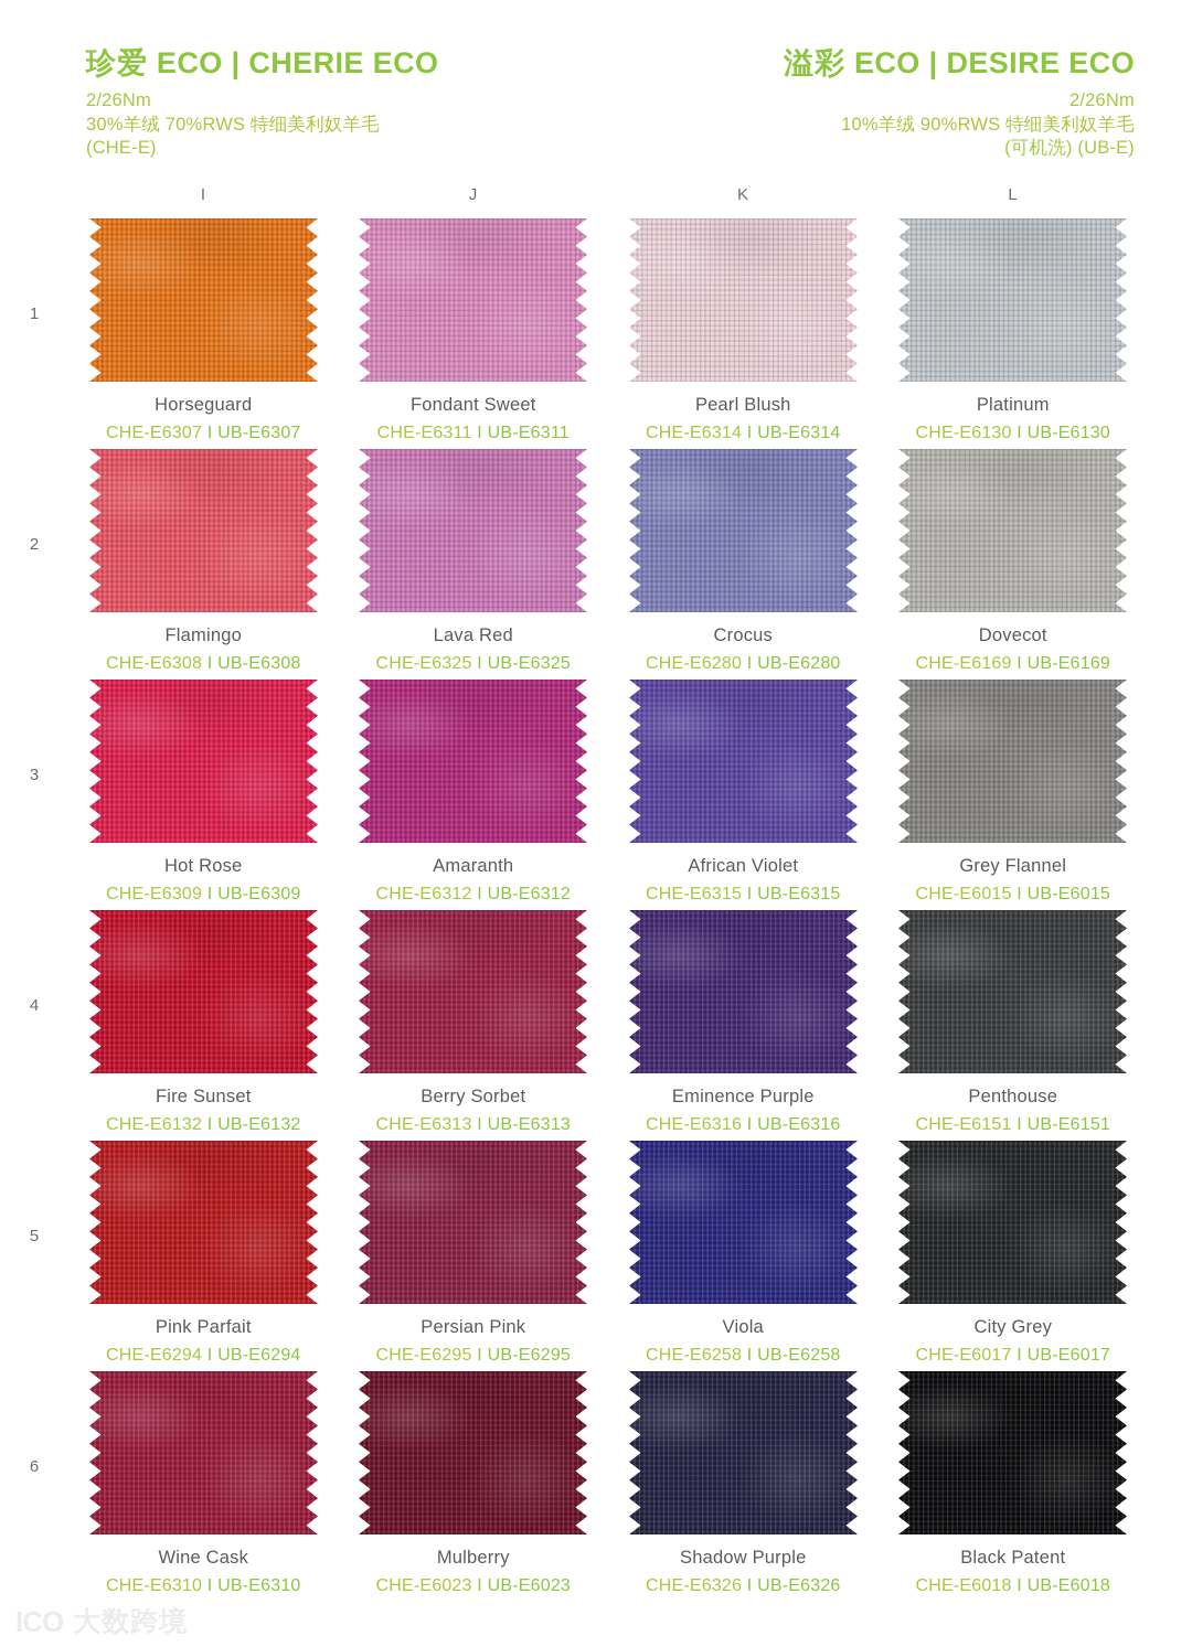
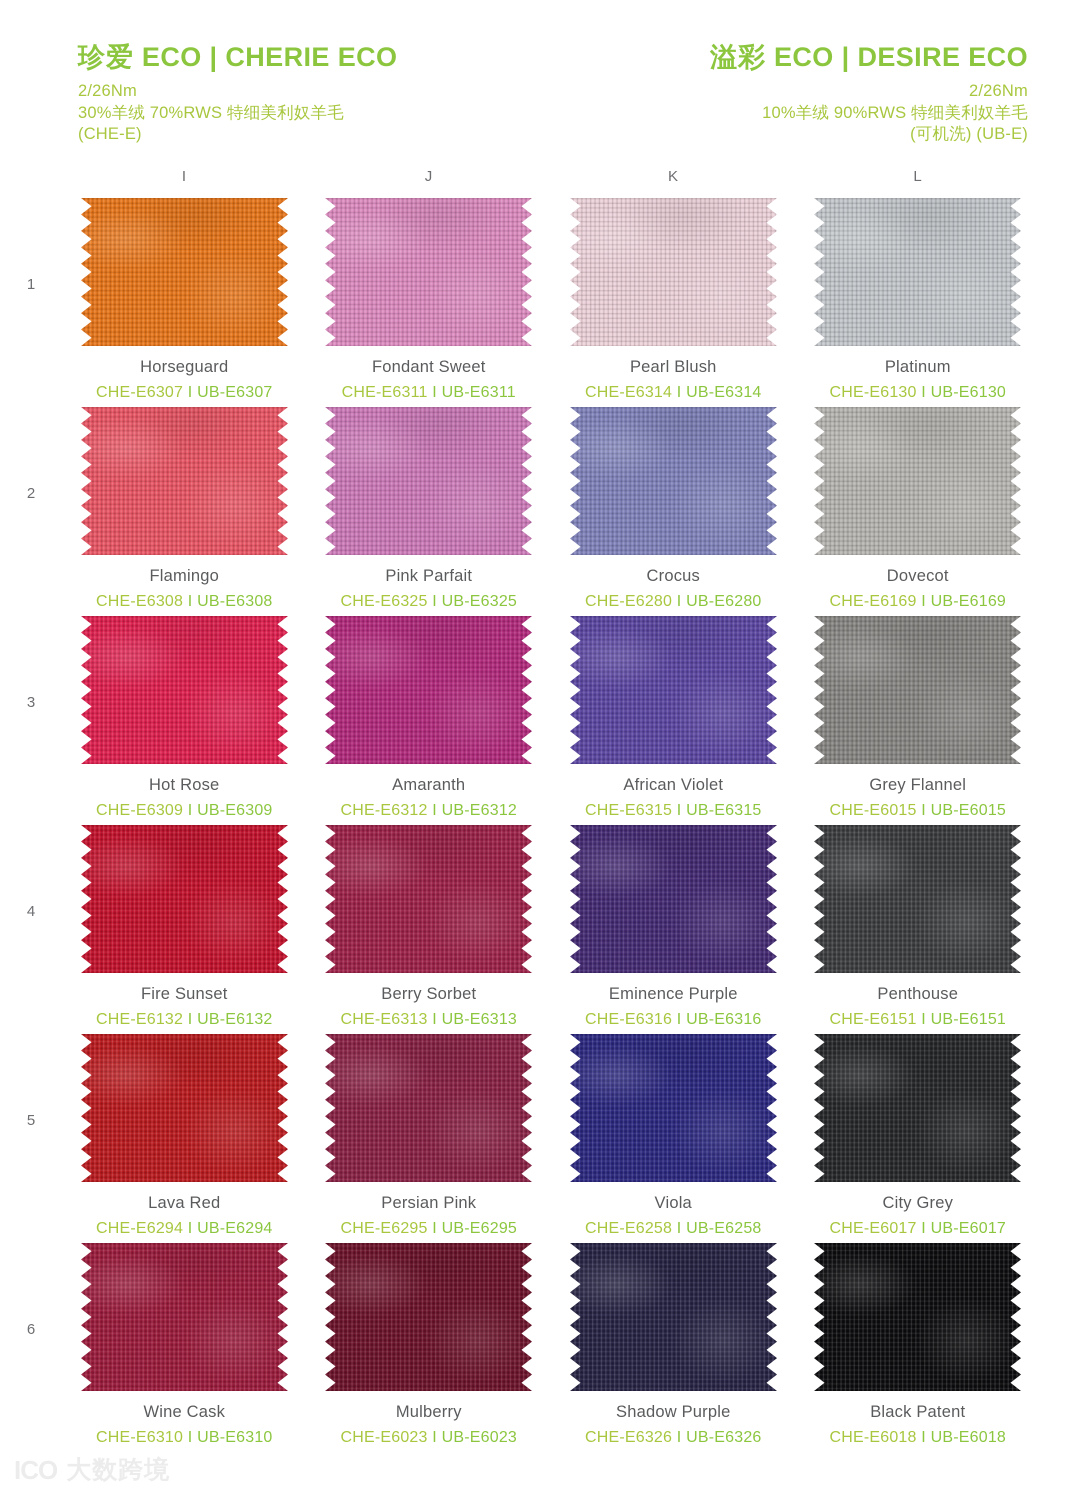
  珍爱 ECO | CHERIE ECO
  2/26Nm
  30%羊绒 70%RWS 特细美利奴羊毛
  (CHE-E)
  溢彩 ECO | DESIRE ECO
  2/26Nm
  10%羊绒 90%RWS 特细美利奴羊毛
  (可机洗) (UB-E)
  I
  J
  K
  L
  1
  Horseguard
  CHE-E6307 I UB-E6307
  Fondant Sweet
  CHE-E6311 I UB-E6311
  Pearl Blush
  CHE-E6314 I UB-E6314
  Platinum
  CHE-E6130 I UB-E6130
  2
  Flamingo
  CHE-E6308 I UB-E6308
- Lava Red
+ Pink Parfait
  CHE-E6325 I UB-E6325
  Crocus
  CHE-E6280 I UB-E6280
  Dovecot
  CHE-E6169 I UB-E6169
  3
  Hot Rose
  CHE-E6309 I UB-E6309
  Amaranth
  CHE-E6312 I UB-E6312
  African Violet
  CHE-E6315 I UB-E6315
  Grey Flannel
  CHE-E6015 I UB-E6015
  4
  Fire Sunset
  CHE-E6132 I UB-E6132
  Berry Sorbet
  CHE-E6313 I UB-E6313
  Eminence Purple
  CHE-E6316 I UB-E6316
  Penthouse
  CHE-E6151 I UB-E6151
  5
- Pink Parfait
+ Lava Red
  CHE-E6294 I UB-E6294
  Persian Pink
  CHE-E6295 I UB-E6295
  Viola
  CHE-E6258 I UB-E6258
  City Grey
  CHE-E6017 I UB-E6017
  6
  Wine Cask
  CHE-E6310 I UB-E6310
  Mulberry
  CHE-E6023 I UB-E6023
  Shadow Purple
  CHE-E6326 I UB-E6326
  Black Patent
  CHE-E6018 I UB-E6018
